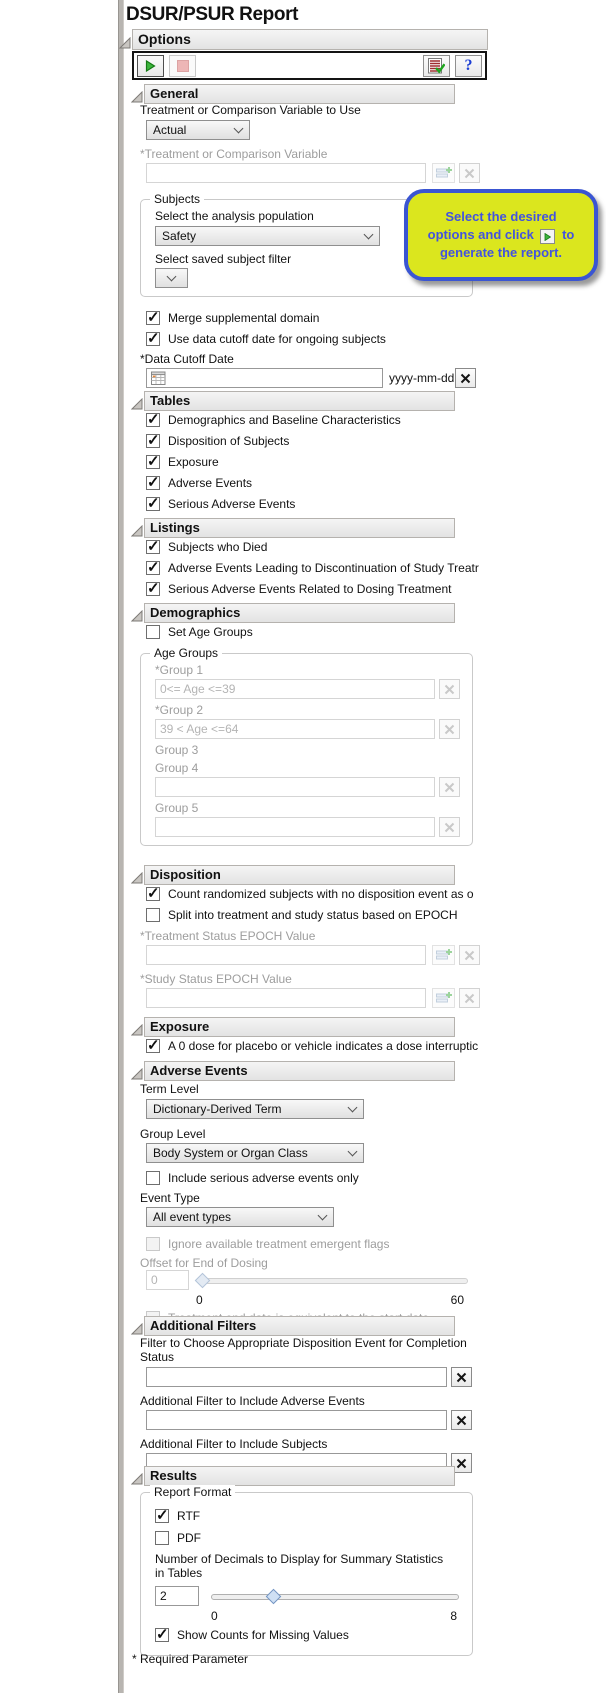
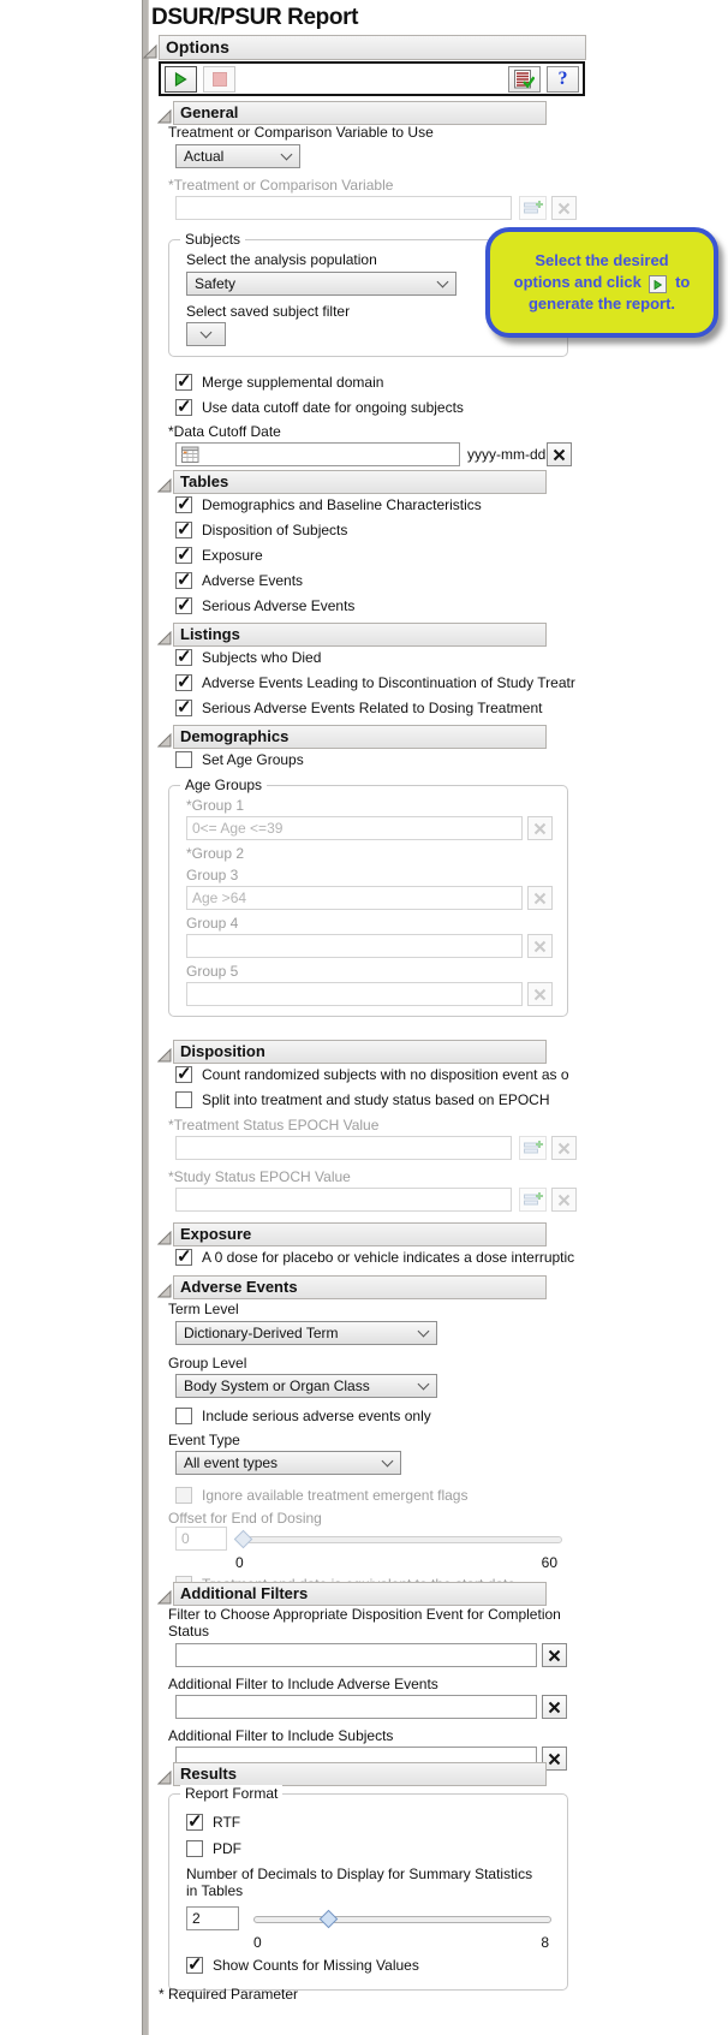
  DSUR/PSUR Report
  Options
  ?
  General
  Treatment or Comparison Variable to Use
  Actual
  *Treatment or Comparison Variable
  Subjects
  Select the analysis population
  Safety
  Select saved subject filter
  Merge supplemental domain
  Use data cutoff date for ongoing subjects
  *Data Cutoff Date
  yyyy-mm-dd
  Tables
  Demographics and Baseline Characteristics
  Disposition of Subjects
  Exposure
  Adverse Events
  Serious Adverse Events
  Listings
  Subjects who Died
  Adverse Events Leading to Discontinuation of Study Treatr
  Serious Adverse Events Related to Dosing Treatment
  Demographics
  Set Age Groups
  Age Groups
  *Group 1
  0<= Age <=39
  *Group 2
- 39 < Age <=64
  Group 3
+ Age >64
  Group 4
  Group 5
  Disposition
  Count randomized subjects with no disposition event as o
  Split into treatment and study status based on EPOCH
  *Treatment Status EPOCH Value
  *Study Status EPOCH Value
  Exposure
  A 0 dose for placebo or vehicle indicates a dose interruptic
  Adverse Events
  Term Level
  Dictionary-Derived Term
  Group Level
  Body System or Organ Class
  Include serious adverse events only
  Event Type
  All event types
  Ignore available treatment emergent flags
  Offset for End of Dosing
  0
  0
  60
  Additional Filters
  Filter to Choose Appropriate Disposition Event for Completion Status
  Additional Filter to Include Adverse Events
  Additional Filter to Include Subjects
  Results
  Report Format
  RTF
  PDF
  Number of Decimals to Display for Summary Statistics in Tables
  2
  0
  8
  Show Counts for Missing Values
  * Required Parameter
  Select the desired
  options and click to
  generate the report.
